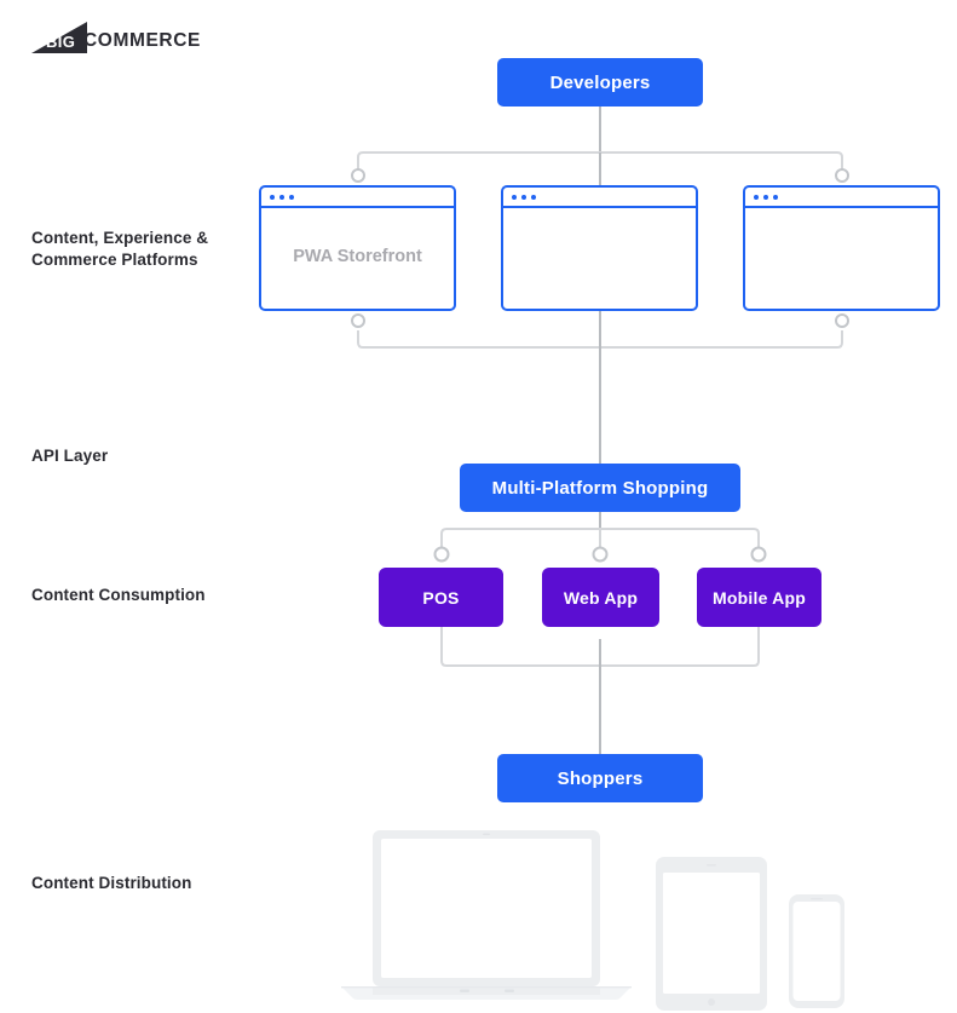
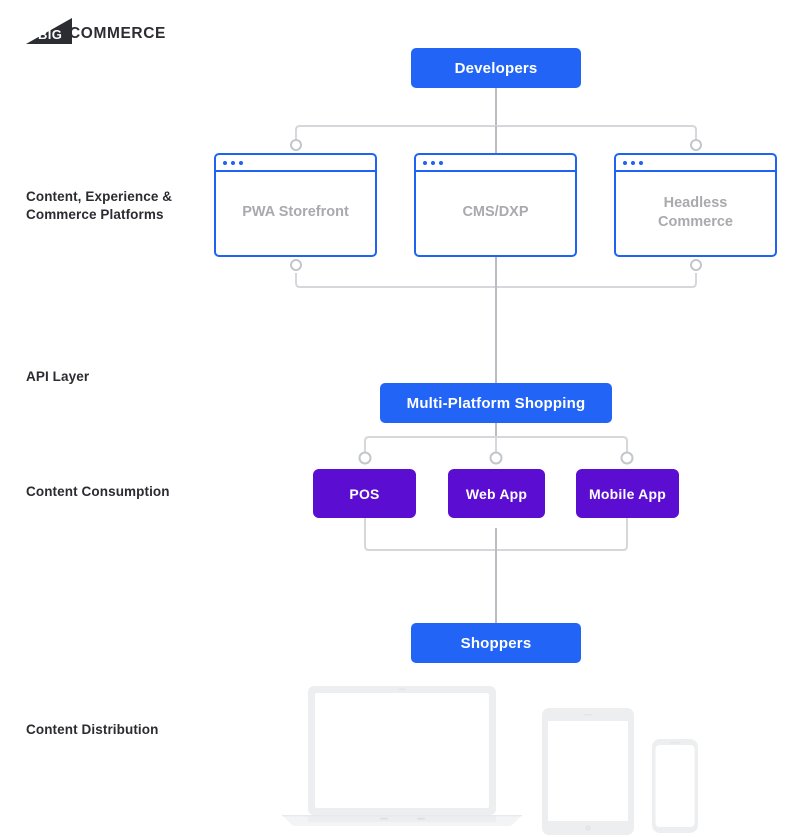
  BIG
  COMMERCE
  Content, Experience &
  Commerce Platforms
  API Layer
  Content Consumption
  Content Distribution
  Developers
  Multi-Platform Shopping
  Shoppers
  PWA Storefront
+ CMS/DXP
+ Headless
+ Commerce
  POS
  Web App
  Mobile App
